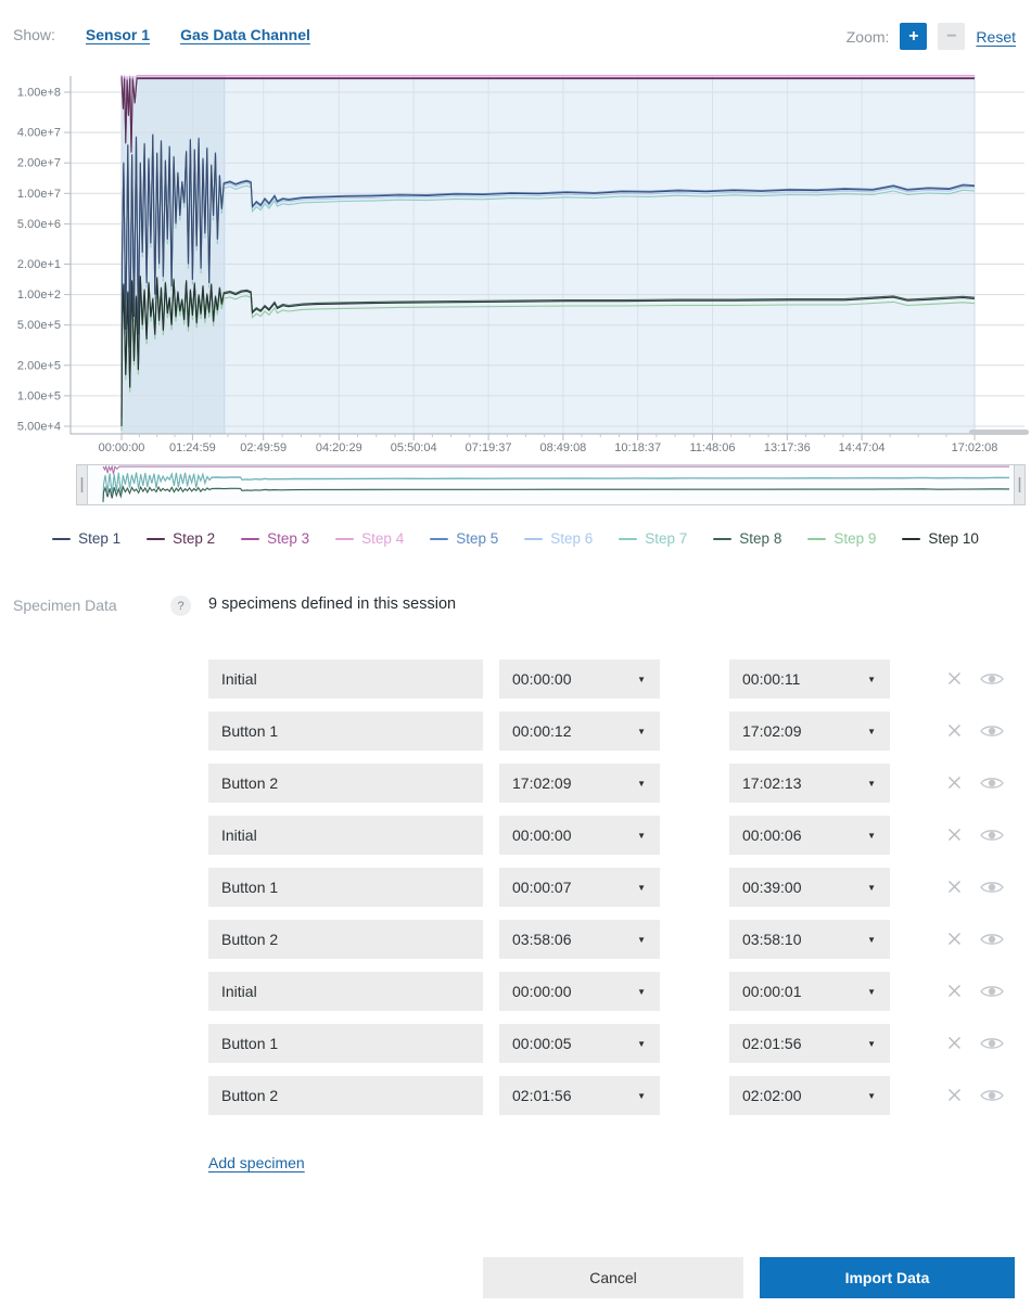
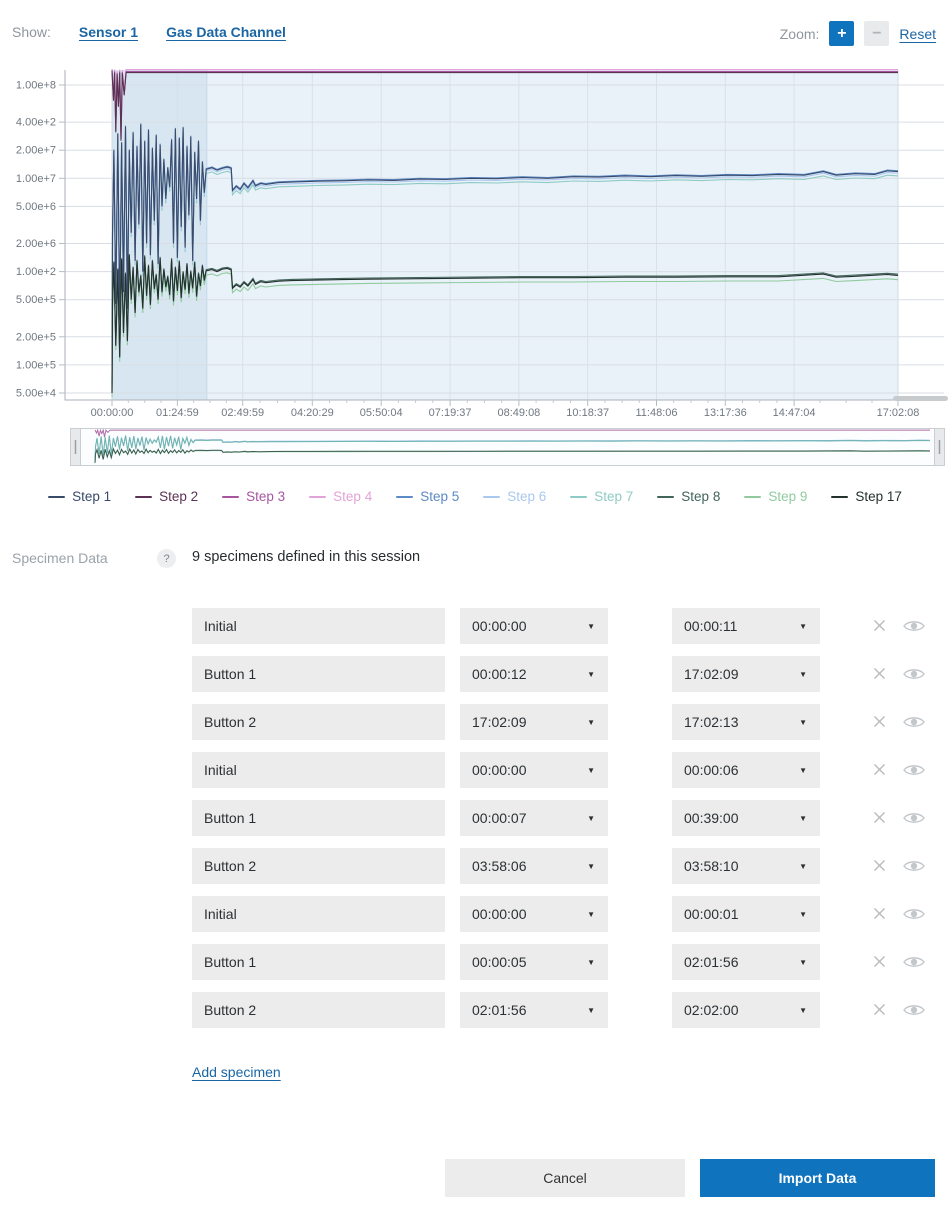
  Show:
  Sensor 1
  Gas Data Channel
  Zoom:
  +
  −
  Reset
  1.00e+8
- 4.00e+7
+ 4.00e+2
  2.00e+7
  1.00e+7
  5.00e+6
- 2.00e+1
+ 2.00e+6
  1.00e+2
  5.00e+5
  2.00e+5
  1.00e+5
  5.00e+4
  00:00:00
  01:24:59
  02:49:59
  04:20:29
  05:50:04
  07:19:37
  08:49:08
  10:18:37
  11:48:06
  13:17:36
  14:47:04
  17:02:08
  Step 1
  Step 2
  Step 3
  Step 4
  Step 5
  Step 6
  Step 7
  Step 8
  Step 9
- Step 10
+ Step 17
  Specimen Data
  ?
  9 specimens defined in this session
  Initial
  00:00:00
  ▼
  00:00:11
  ▼
  Button 1
  00:00:12
  ▼
  17:02:09
  ▼
  Button 2
  17:02:09
  ▼
  17:02:13
  ▼
  Initial
  00:00:00
  ▼
  00:00:06
  ▼
  Button 1
  00:00:07
  ▼
  00:39:00
  ▼
  Button 2
  03:58:06
  ▼
  03:58:10
  ▼
  Initial
  00:00:00
  ▼
  00:00:01
  ▼
  Button 1
  00:00:05
  ▼
  02:01:56
  ▼
  Button 2
  02:01:56
  ▼
  02:02:00
  ▼
  Add specimen
  Cancel
  Import Data
